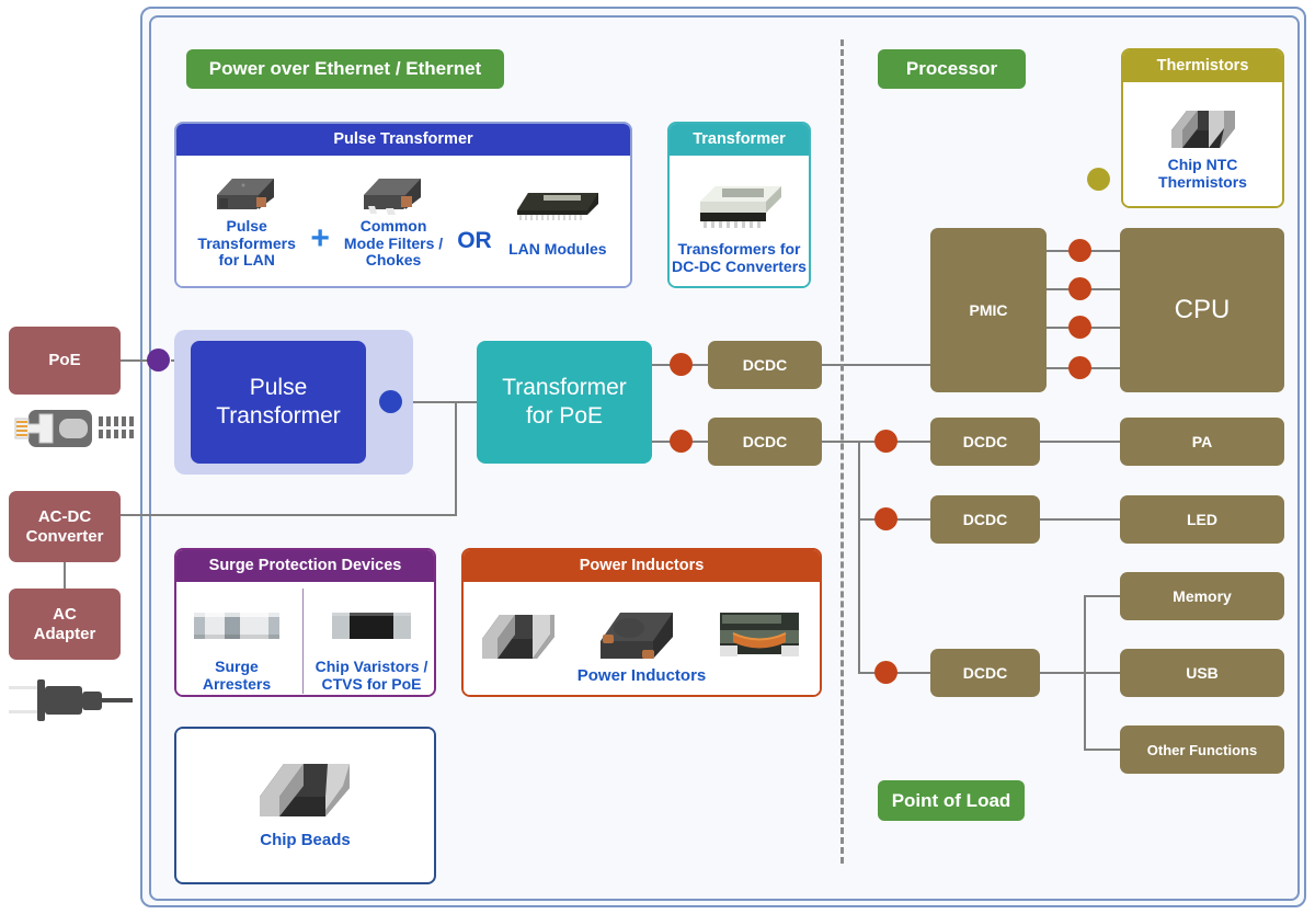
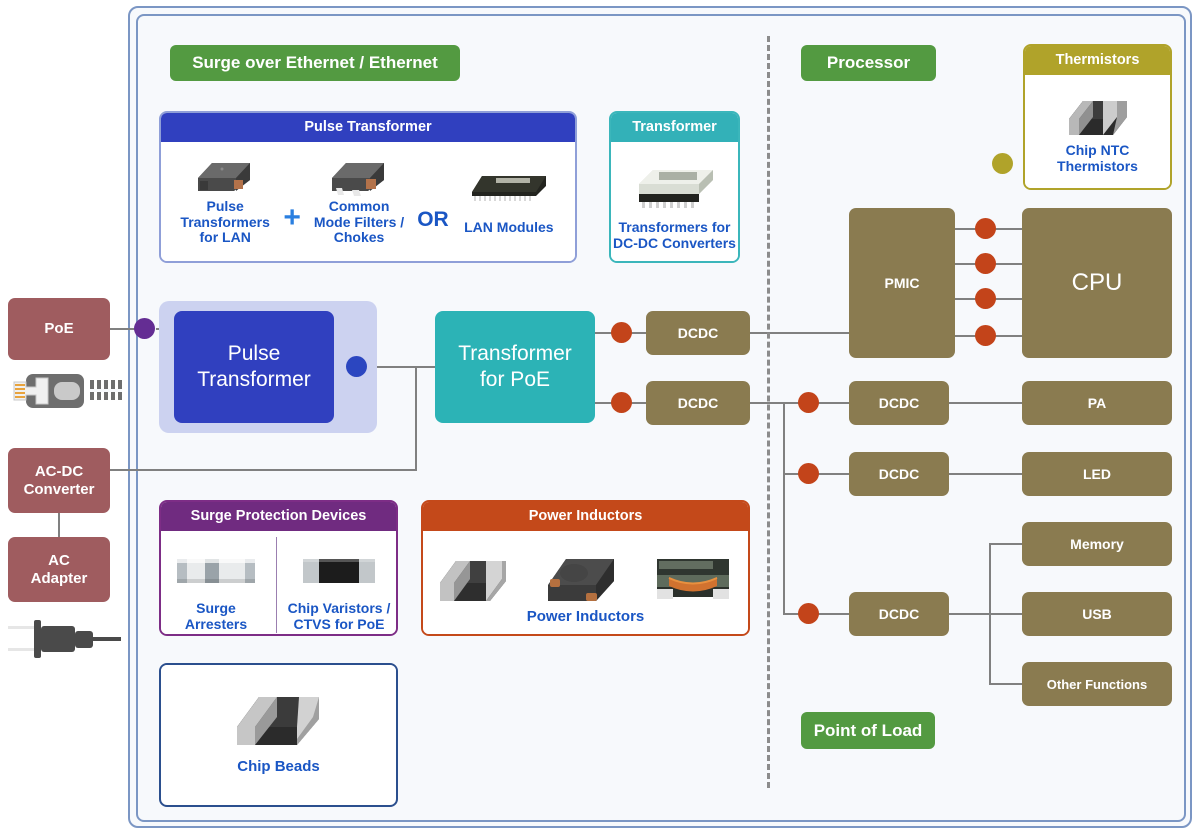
- Power over Ethernet / Ethernet
+ Surge over Ethernet / Ethernet
  Processor
  Point of Load
  Pulse Transformer
  Pulse
  Transformers
  for LAN
  +
  Common
  Mode Filters /
  Chokes
  OR
  LAN Modules
  Transformer
  Transformers for
  DC-DC Converters
  PoE
  AC-DC
  Converter
  AC
  Adapter
  Pulse
  Transformer
  Transformer
  for PoE
  DCDC
  DCDC
  PMIC
  CPU
  DCDC
  PA
  DCDC
  LED
  DCDC
  Memory
  USB
  Other Functions
  Thermistors
  Chip NTC
  Thermistors
  Surge Protection Devices
  Surge
  Arresters
  Chip Varistors /
  CTVS for PoE
  Power Inductors
  Power Inductors
  Chip Beads
